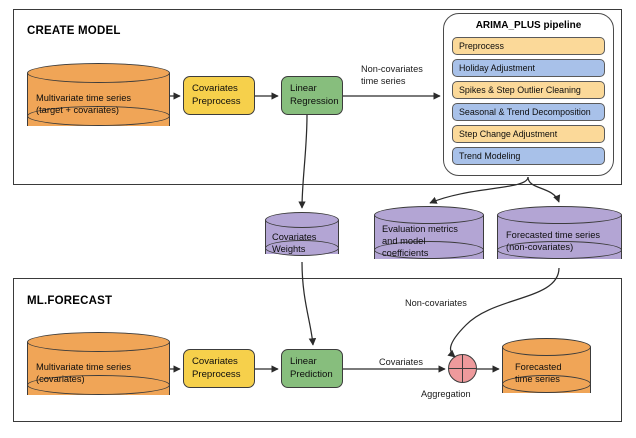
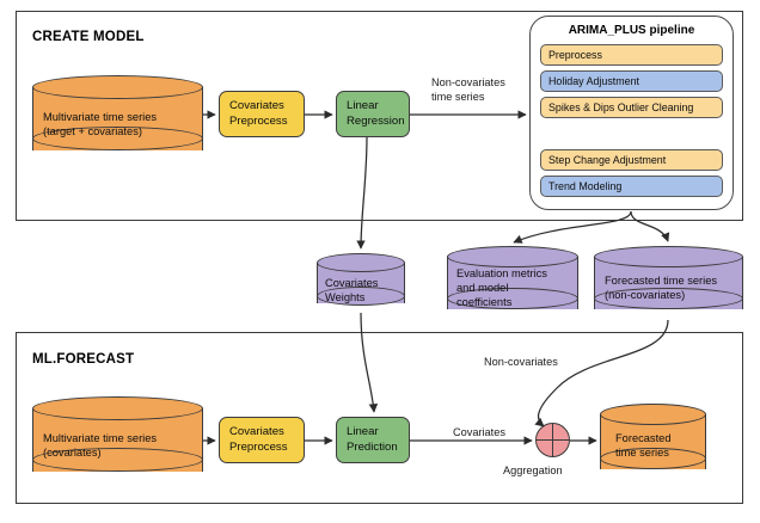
  CREATE MODEL
  Multivariate time series
  (target + covariates)
  Covariates
  Preprocess
  Linear
  Regression
  Non-covariates
  time series
  ARIMA_PLUS pipeline
  Preprocess
  Holiday Adjustment
- Spikes & Step Outlier Cleaning
+ Spikes & Dips Outlier Cleaning
- Seasonal & Trend Decomposition
  Step Change Adjustment
  Trend Modeling
  Covariates
  Weights
  Evaluation metrics
  and model
  coefficients
  Forecasted time series
  (non-covariates)
  ML.FORECAST
  Multivariate time series
  (covariates)
  Covariates
  Preprocess
  Linear
  Prediction
  Covariates
  Non-covariates
  Aggregation
  Forecasted
  time series
